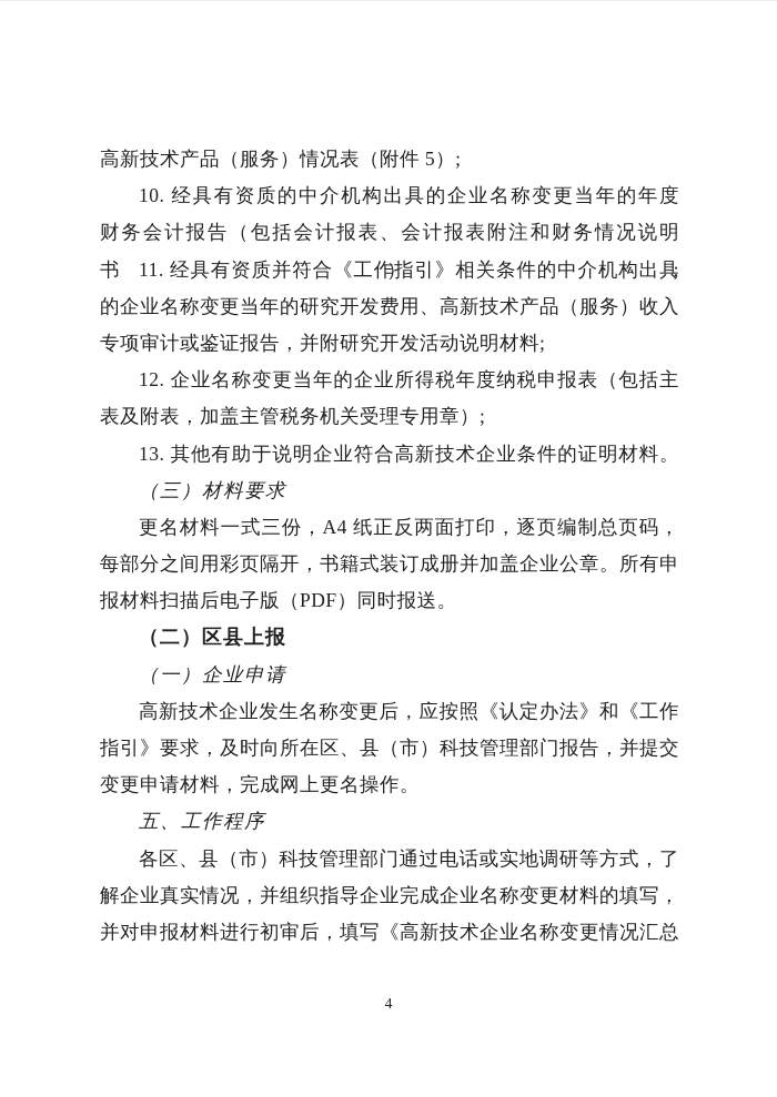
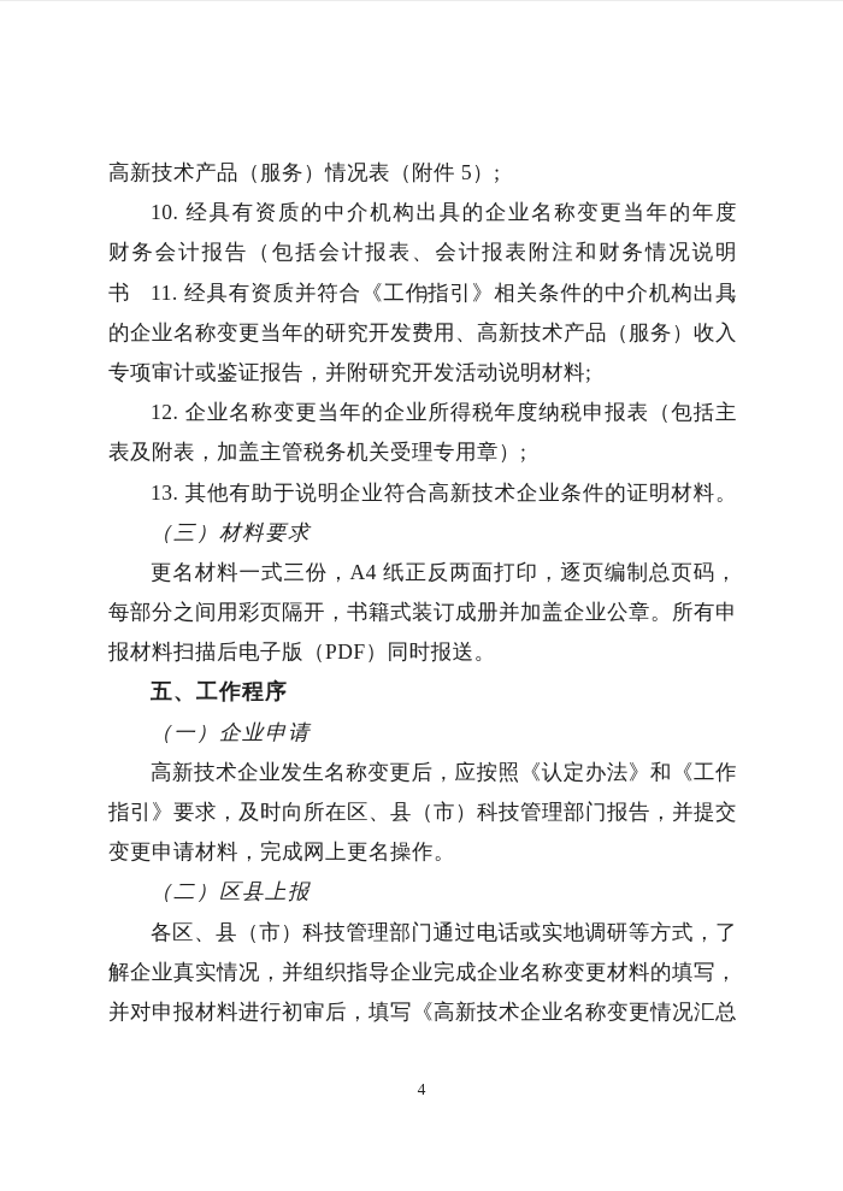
  高新技术产品（服务）情况表（附件 5）;
  10. 经具有资质的中介机构出具的企业名称变更当年的年度
  财务会计报告（包括会计报表、会计报表附注和财务情况说明书）;
  11. 经具有资质并符合《工作指引》相关条件的中介机构出具
  的企业名称变更当年的研究开发费用、高新技术产品（服务）收入
  专项审计或鉴证报告，并附研究开发活动说明材料;
  12. 企业名称变更当年的企业所得税年度纳税申报表（包括主
  表及附表，加盖主管税务机关受理专用章）;
  13. 其他有助于说明企业符合高新技术企业条件的证明材料。
  （三）材料要求
  更名材料一式三份，A4 纸正反两面打印，逐页编制总页码，
  每部分之间用彩页隔开，书籍式装订成册并加盖企业公章。所有申
  报材料扫描后电子版（PDF）同时报送。
- （二）区县上报
+ 五、工作程序
  （一）企业申请
  高新技术企业发生名称变更后，应按照《认定办法》和《工作
  指引》要求，及时向所在区、县（市）科技管理部门报告，并提交
  变更申请材料，完成网上更名操作。
- 五、工作程序
+ （二）区县上报
  各区、县（市）科技管理部门通过电话或实地调研等方式，了
  解企业真实情况，并组织指导企业完成企业名称变更材料的填写，
  并对申报材料进行初审后，填写《高新技术企业名称变更情况汇总
  4
